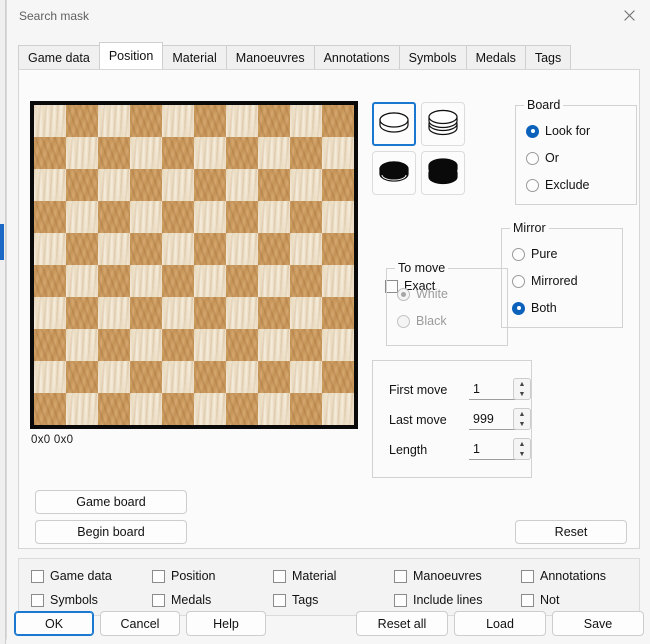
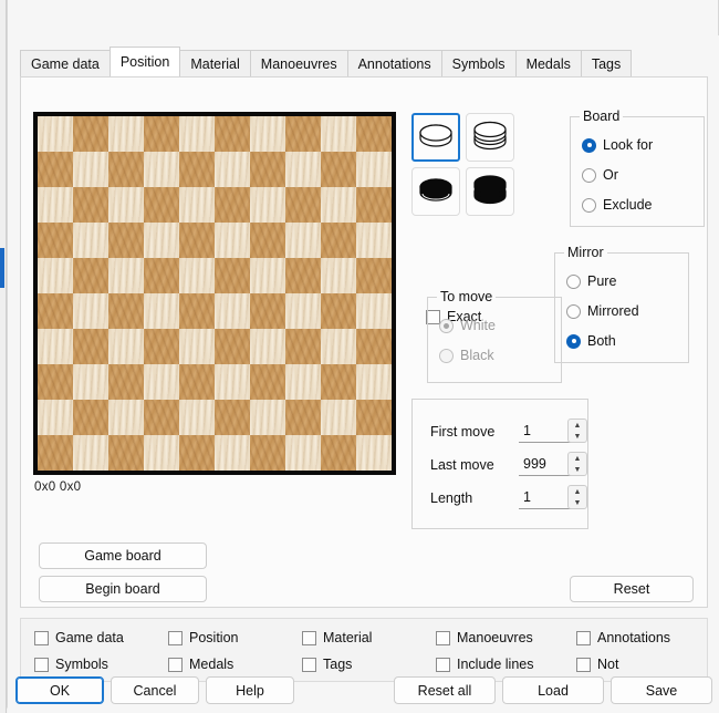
- Search mask
  Game data
  Position
  Material
  Manoeuvres
  Annotations
  Symbols
  Medals
  Tags
  0x0 0x0
  Game board
  Begin board
  Reset
  Board
  Look for
  Or
  Exclude
  Mirror
  Pure
  Mirrored
  Both
  Exact
  To move
  White
  Black
  First move
  1
  Last move
  999
  Length
  1
  Game data
  Position
  Material
  Manoeuvres
  Annotations
  Symbols
  Medals
  Tags
  Include lines
  Not
  OK
  Cancel
  Help
  Reset all
  Load
  Save
